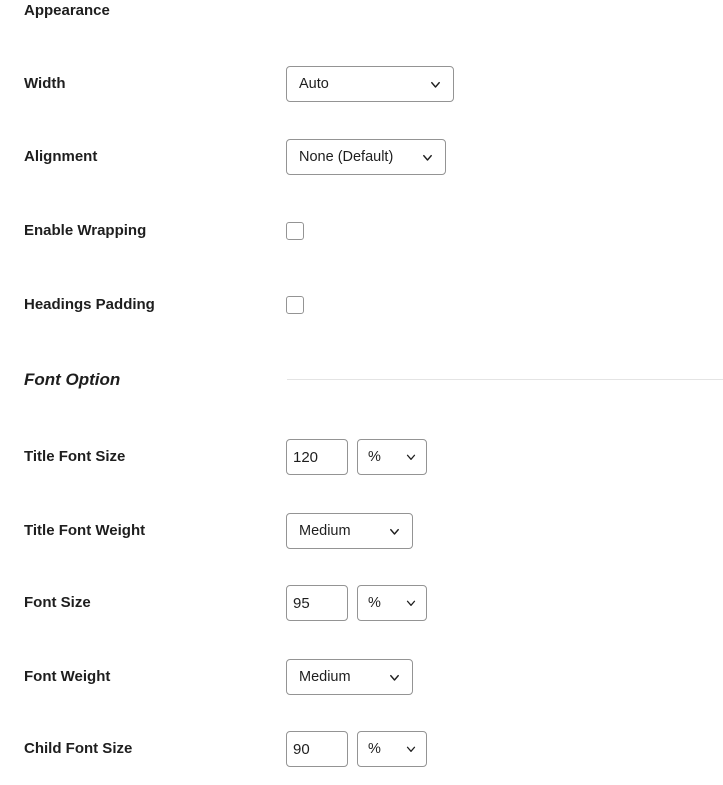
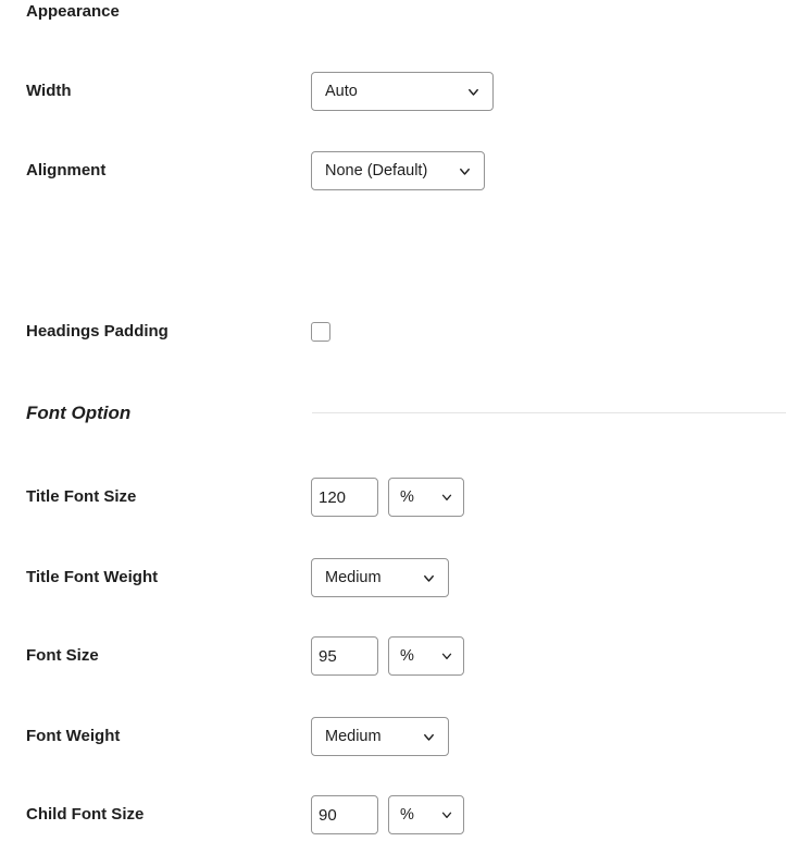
  Appearance
  Width
  Auto
  Alignment
  None (Default)
- Enable Wrapping
  Headings Padding
  Font Option
  Title Font Size
  120
  %
  Title Font Weight
  Medium
  Font Size
  95
  %
  Font Weight
  Medium
  Child Font Size
  90
  %
